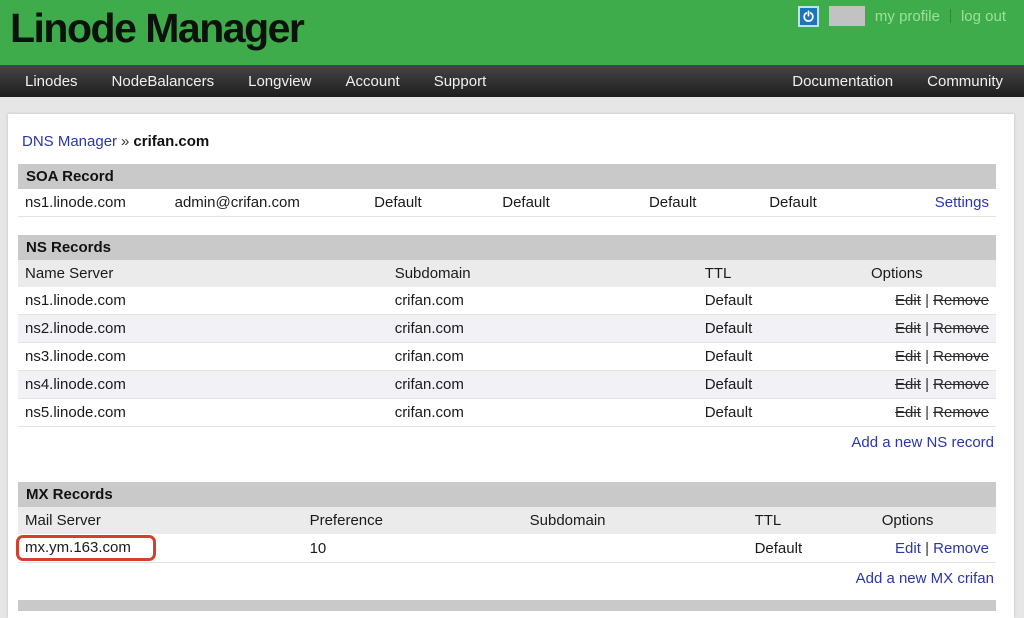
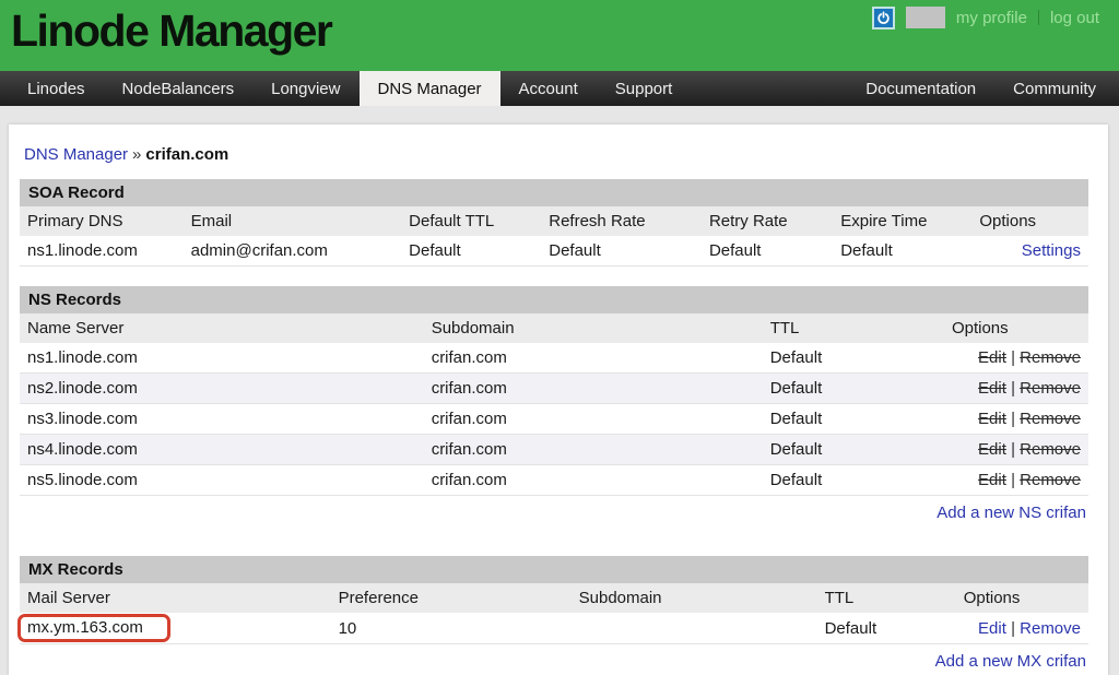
  Linode Manager
  my profile
  log out
  Linodes
  NodeBalancers
  Longview
+ DNS Manager
  Account
  Support
  Documentation
  Community
  DNS Manager » crifan.com
  SOA Record
+ Primary DNS	Email	Default TTL	Refresh Rate	Retry Rate	Expire Time	Options
  ns1.linode.com	admin@crifan.com	Default	Default	Default	Default	Settings
  NS Records
  Name Server	Subdomain	TTL	Options
  ns1.linode.com	crifan.com	Default	Edit | Remove
  ns2.linode.com	crifan.com	Default	Edit | Remove
  ns3.linode.com	crifan.com	Default	Edit | Remove
  ns4.linode.com	crifan.com	Default	Edit | Remove
  ns5.linode.com	crifan.com	Default	Edit | Remove
- Add a new NS record
+ Add a new NS crifan
  MX Records
  Mail Server	Preference	Subdomain	TTL	Options
  mx.ym.163.com	10		Default	Edit | Remove
  Add a new MX crifan
